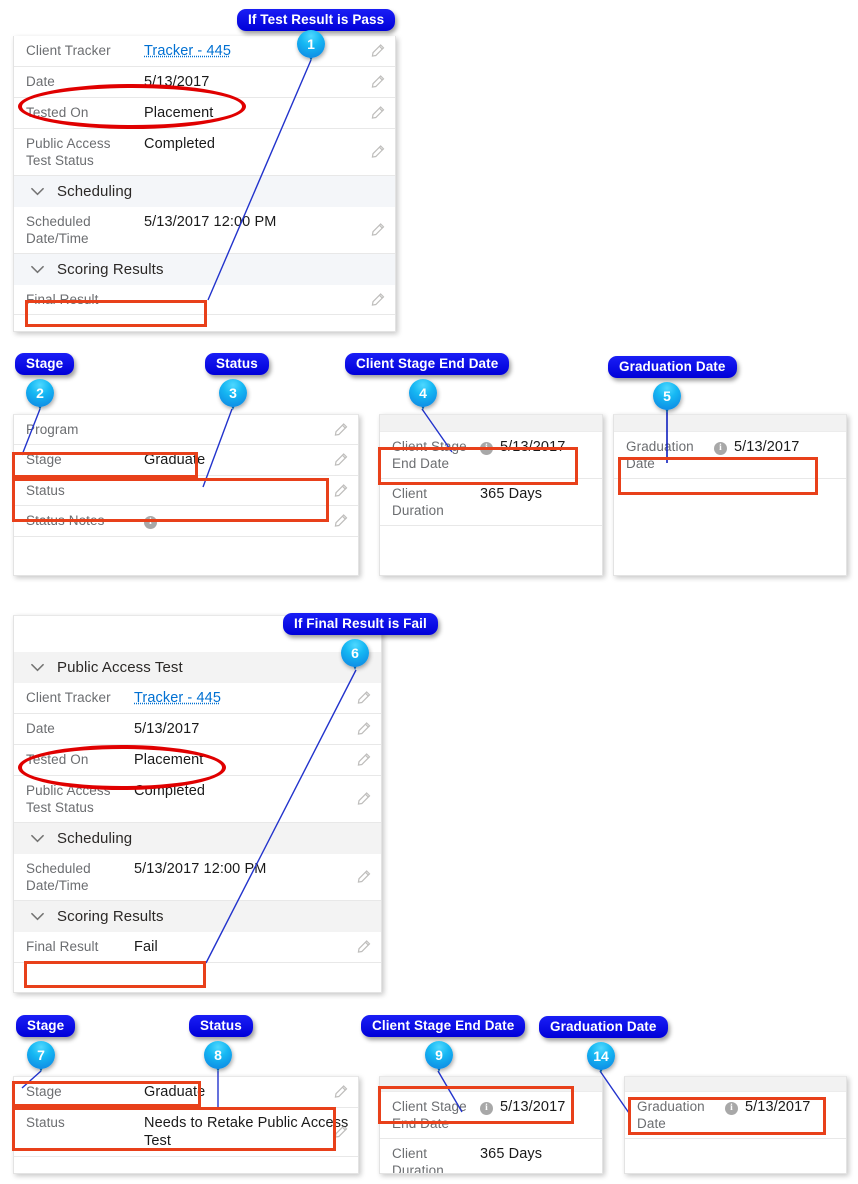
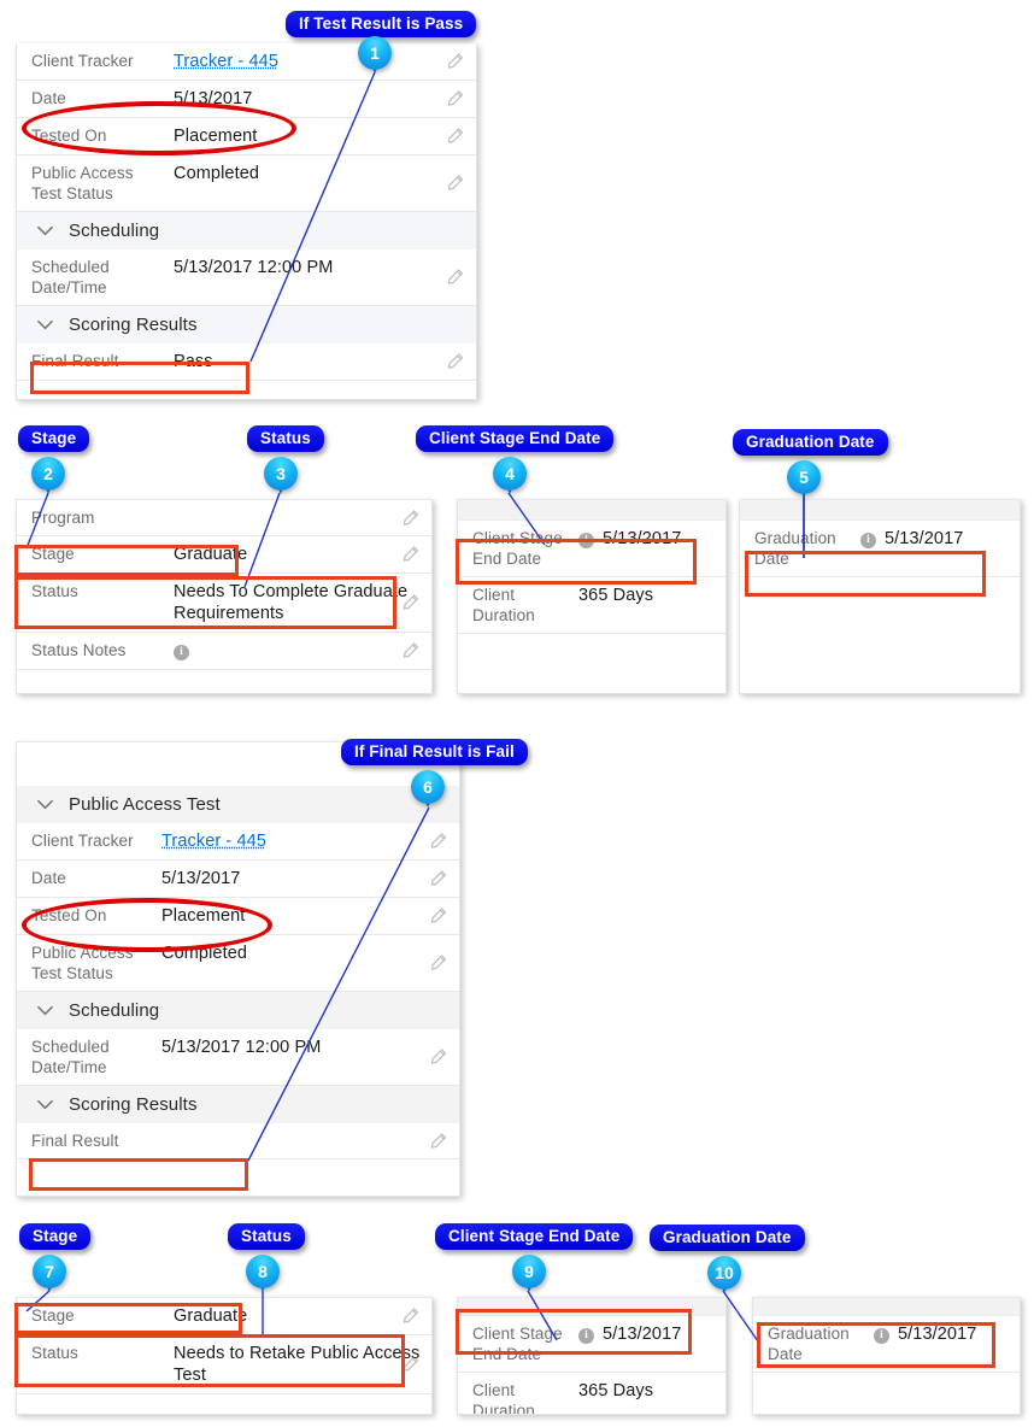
  Client Tracker
  Tracker - 445
  Date
  5/13/2017
  Tested On
  Placement
  Public Access
  Test Status
  Completed
  Scheduling
  Scheduled
  Date/Time
  5/13/2017 12:00 PM
  Scoring Results
  Final Result
+ Pass
  Program
  Stage
  Graduate
  Status
+ Needs To Complete Graduate Requirements
  Status Notes
  i
  Client Stge
  End Date
  i 5/13/2017
  Client Duration
  365 Days
  Graduation
  Date
  i 5/13/2017
  Public Access Test
  Client Tracker
  Tracker - 445
  Date
  5/13/2017
  Tested On
  Placement
  Public Access
  Test Status
  Completed
  Scheduling
  Scheduled
  Date/Time
  5/13/2017 12:00 PM
  Scoring Results
  Final Result
- Fail
  Stage
  Graduate
  Status
  Needs to Retake Public Access Test
  Client Stage
  End Date
  i 5/13/2017
  Client Duration
  365 Days
  Graduation
  Date
  i 5/13/2017
  If Test Result is Pass
  1
  Stage
  2
  Status
  3
  Client Stage End Date
  4
  Graduation Date
  5
  If Final Result is Fail
  6
  Stage
  7
  Status
  8
  Client Stage End Date
  9
  Graduation Date
- 14
+ 10
